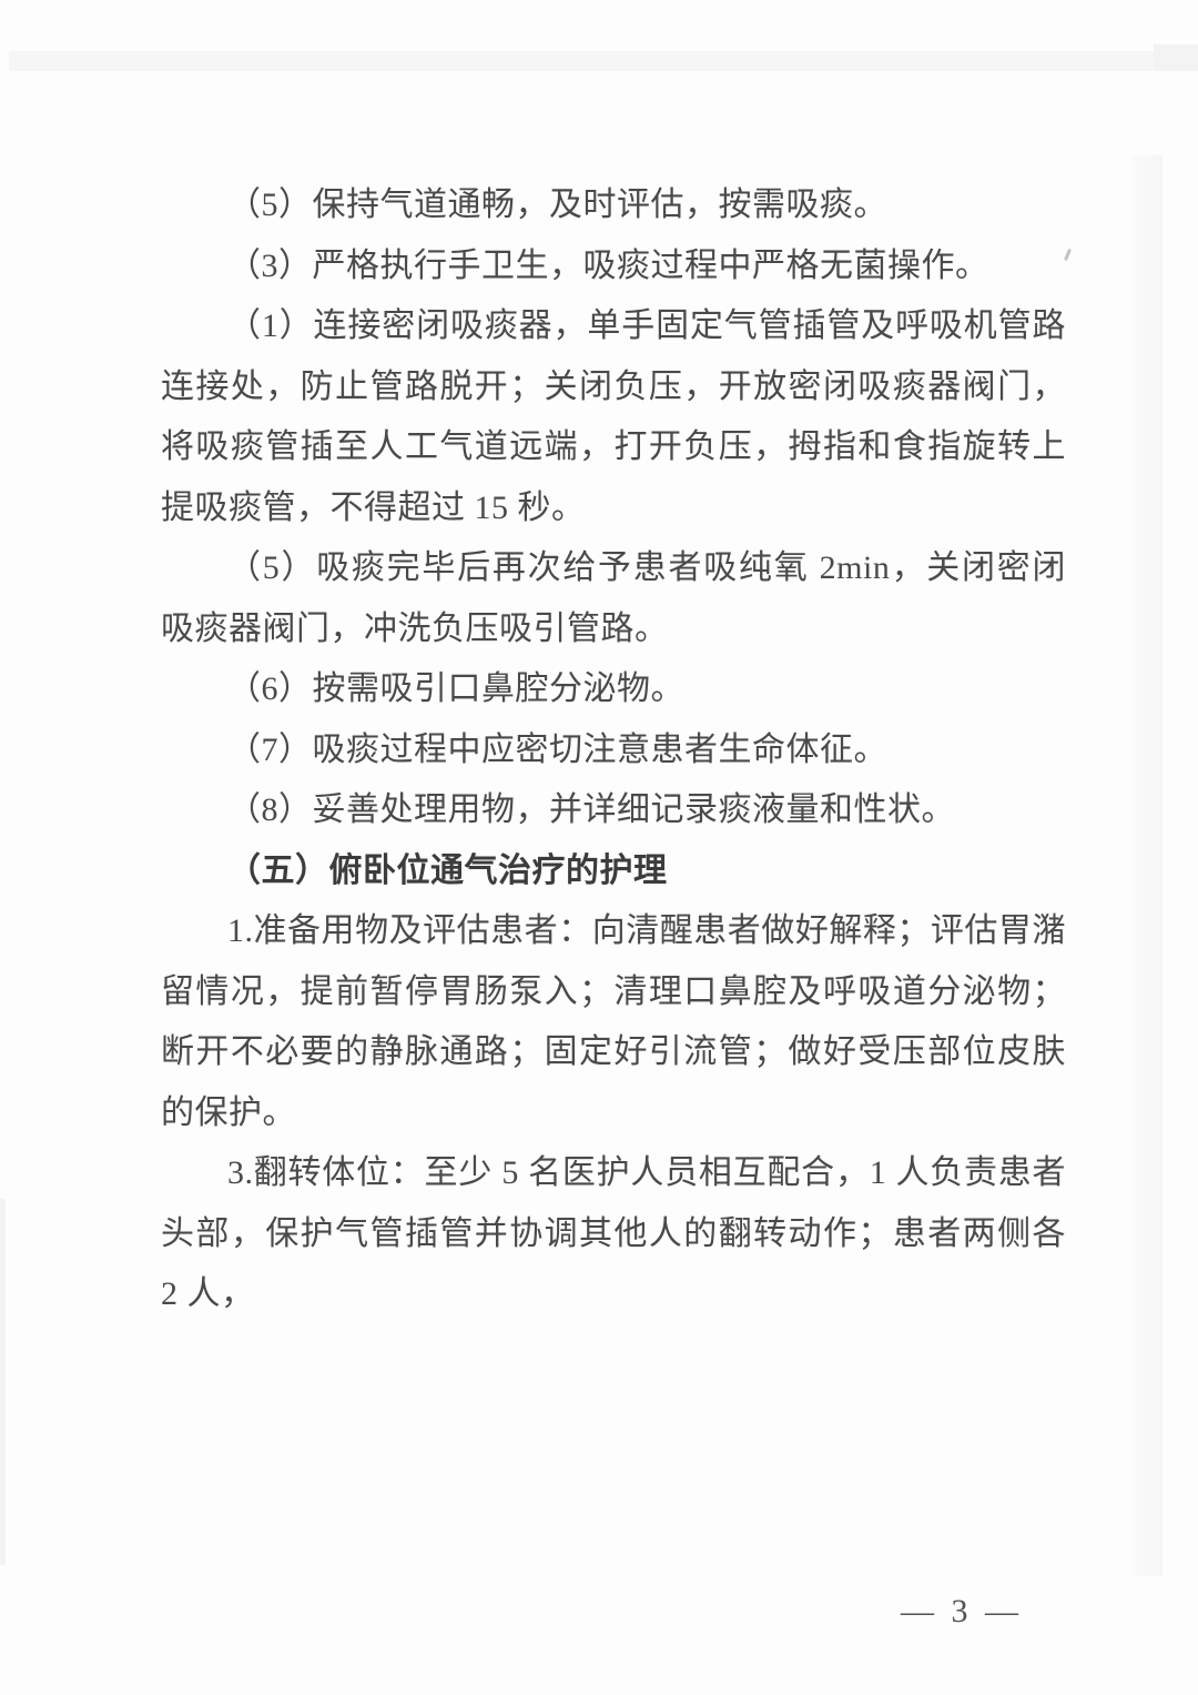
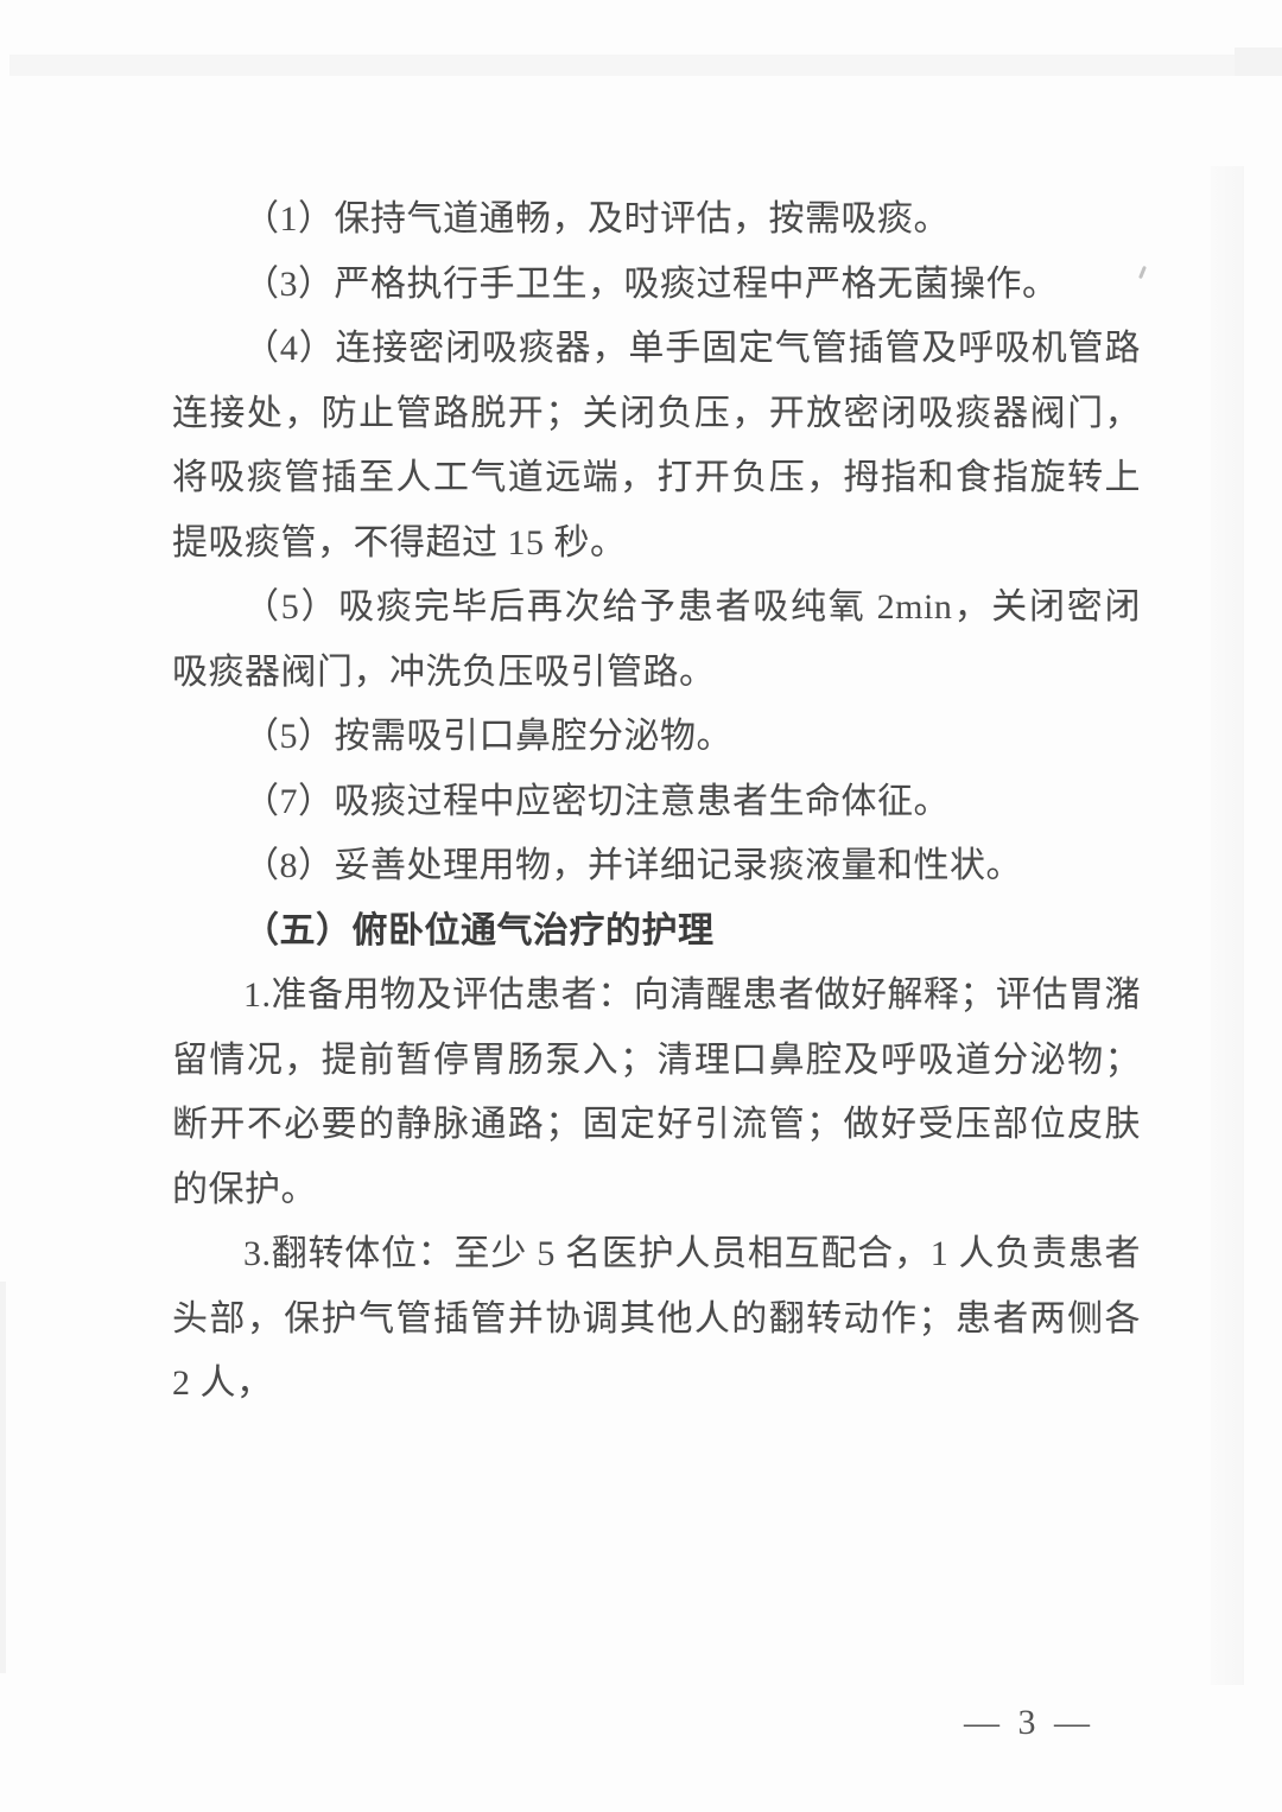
- （5）保持气道通畅，及时评估，按需吸痰。
+ （1）保持气道通畅，及时评估，按需吸痰。
  （3）严格执行手卫生，吸痰过程中严格无菌操作。
- （1）连接密闭吸痰器，单手固定气管插管及呼吸机管路连接处，防止管路脱开；关闭负压，开放密闭吸痰器阀门，将吸痰管插至人工气道远端，打开负压，拇指和食指旋转上提吸痰管，不得超过 15 秒。
+ （4）连接密闭吸痰器，单手固定气管插管及呼吸机管路连接处，防止管路脱开；关闭负压，开放密闭吸痰器阀门，将吸痰管插至人工气道远端，打开负压，拇指和食指旋转上提吸痰管，不得超过 15 秒。
  （5）吸痰完毕后再次给予患者吸纯氧 2min，关闭密闭吸痰器阀门，冲洗负压吸引管路。
- （6）按需吸引口鼻腔分泌物。
+ （5）按需吸引口鼻腔分泌物。
  （7）吸痰过程中应密切注意患者生命体征。
  （8）妥善处理用物，并详细记录痰液量和性状。
  （五）俯卧位通气治疗的护理
  1.准备用物及评估患者：向清醒患者做好解释；评估胃潴留情况，提前暂停胃肠泵入；清理口鼻腔及呼吸道分泌物；断开不必要的静脉通路；固定好引流管；做好受压部位皮肤的保护。
  3.翻转体位：至少 5 名医护人员相互配合，1 人负责患者头部，保护气管插管并协调其他人的翻转动作；患者两侧各 2 人，
  — 3 —
